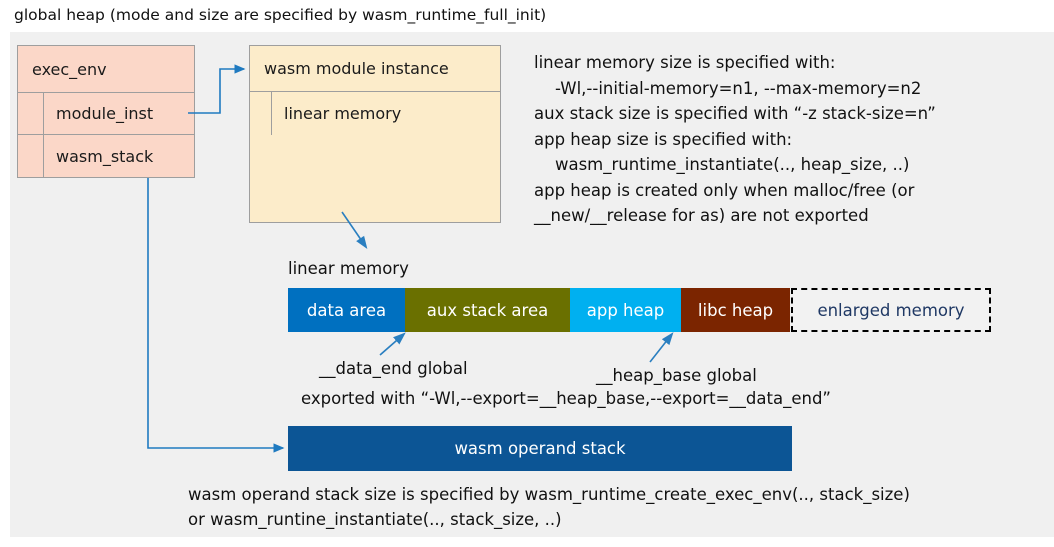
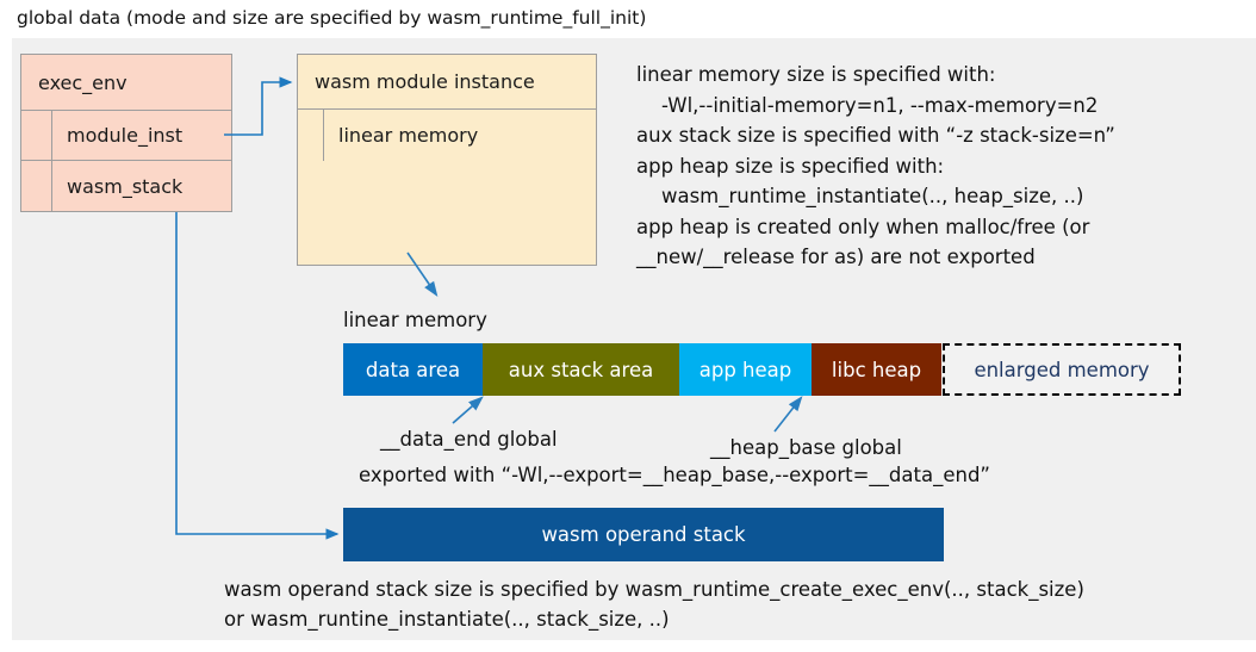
- global heap (mode and size are specified by wasm_runtime_full_init)
+ global data (mode and size are specified by wasm_runtime_full_init)
  exec_env
  module_inst
  wasm_stack
  wasm module instance
  linear memory
  linear memory size is specified with:
  -Wl,--initial-memory=n1, --max-memory=n2
  aux stack size is specified with “-z stack-size=n”
  app heap size is specified with:
  wasm_runtime_instantiate(.., heap_size, ..)
  app heap is created only when malloc/free (or
  __new/__release for as) are not exported
  linear memory
  data area
  aux stack area
  app heap
  libc heap
  enlarged memory
  __data_end global
  __heap_base global
  exported with “-Wl,--export=__heap_base,--export=__data_end”
  wasm operand stack
  wasm operand stack size is specified by wasm_runtime_create_exec_env(.., stack_size)
  or wasm_runtine_instantiate(.., stack_size, ..)
